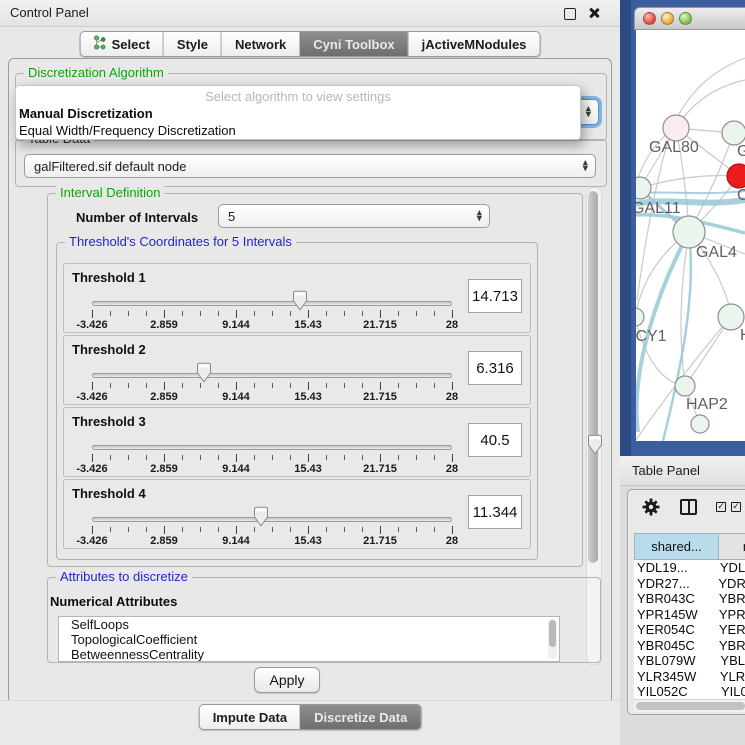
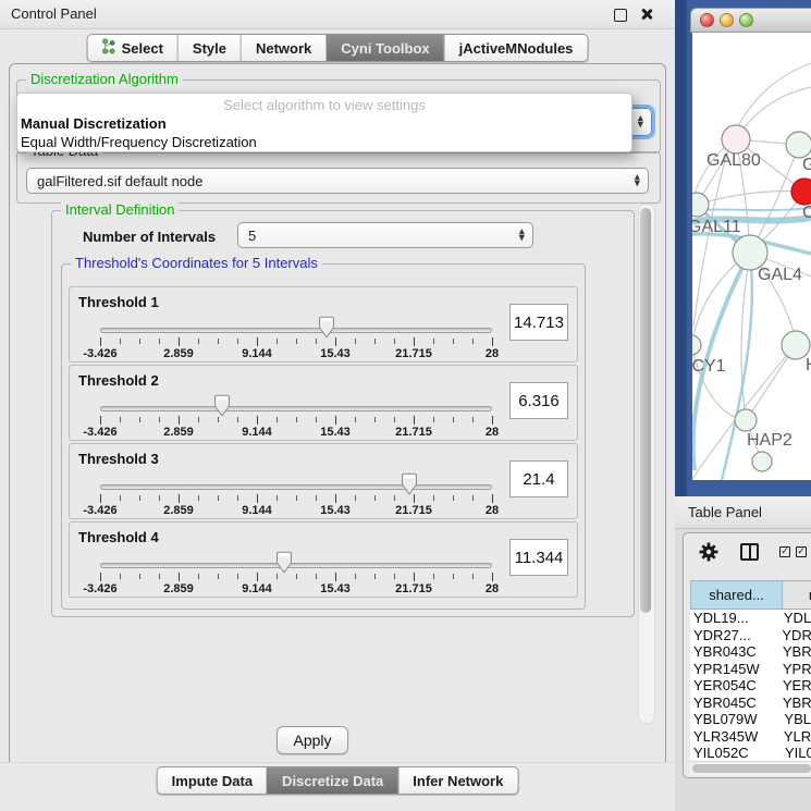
  Control Panel
  Select
  Style
  Network
  Cyni Toolbox
  jActiveMNodules
  Discretization Algorithm
  ▲
  ▼
  Select algorithm to view settings
  Manual Discretization
  Equal Width/Frequency Discretization
  galFiltered.sif default node
  ▲
  ▼
  Interval Definition
  Number of Intervals
  5
  ▲
  ▼
  Threshold's Coordinates for 5 Intervals
  Threshold 1
  14.713
  -3.426
  2.859
  9.144
  15.43
  21.715
  28
  Threshold 2
  6.316
  -3.426
  2.859
  9.144
  15.43
  21.715
  28
  Threshold 3
- 40.5
+ 21.4
  -3.426
  2.859
  9.144
  15.43
  21.715
  28
  Threshold 4
  11.344
  -3.426
  2.859
  9.144
  15.43
  21.715
  28
- Attributes to discretize
- Numerical Attributes
- SelfLoops
- TopologicalCoefficient
- BetweennessCentrality
  Apply
  Impute Data
  Discretize Data
+ Infer Network
  GAL80
  C
  GAL11
  GAL4
  CY1
  HAP2
  Table Panel
  ✓
  ✓
  shared...
  YDL19...
  YDL
  YDR27...
  YDR
  YBR043C
  YBR
  YPR145W
  YPR
  YER054C
  YER
  YBR045C
  YBR
  YBL079W
  YBL
  YLR345W
  YLR
  YIL052C
  YIL0
